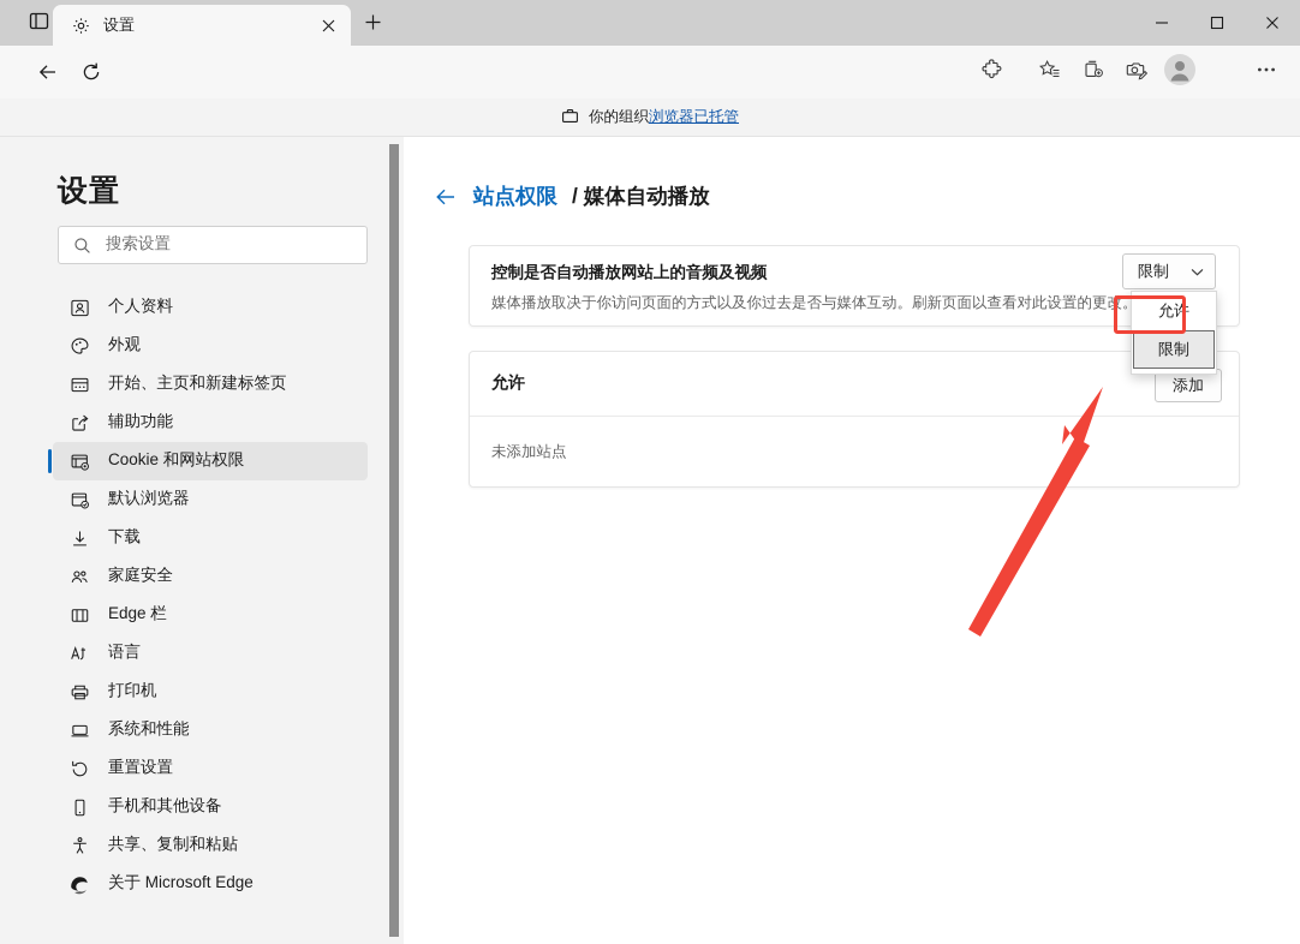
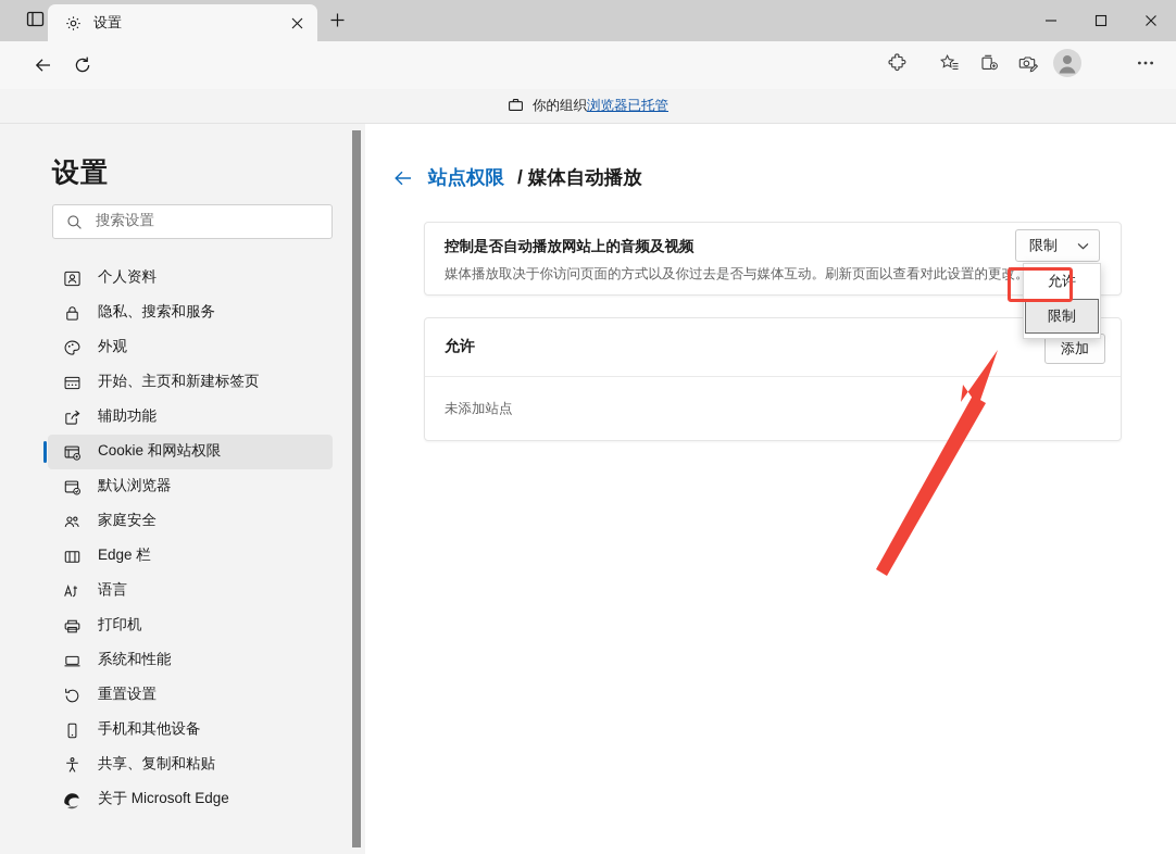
  设置
  你的组织
  浏览器已托管
  设置
  搜索设置
  个人资料
+ 隐私、搜索和服务
  外观
  开始、主页和新建标签页
  辅助功能
  Cookie 和网站权限
  默认浏览器
- 下载
  家庭安全
  Edge 栏
  语言
  打印机
  系统和性能
  重置设置
  手机和其他设备
  共享、复制和粘贴
  关于 Microsoft Edge
  站点权限
  / 媒体自动播放
  控制是否自动播放网站上的音频及视频
  媒体播放取决于你访问页面的方式以及你过去是否与媒体互动。刷新页面以查看对此设置的更改
  允许
  添加
  未添加站点
  限制
  允许
  限制
